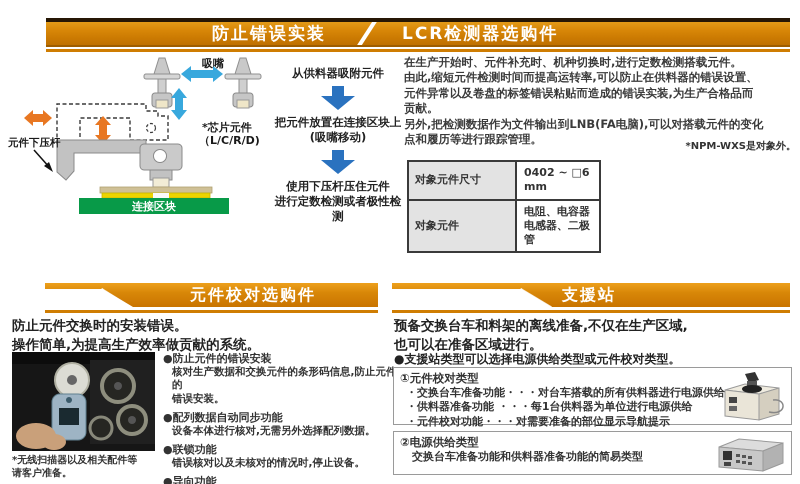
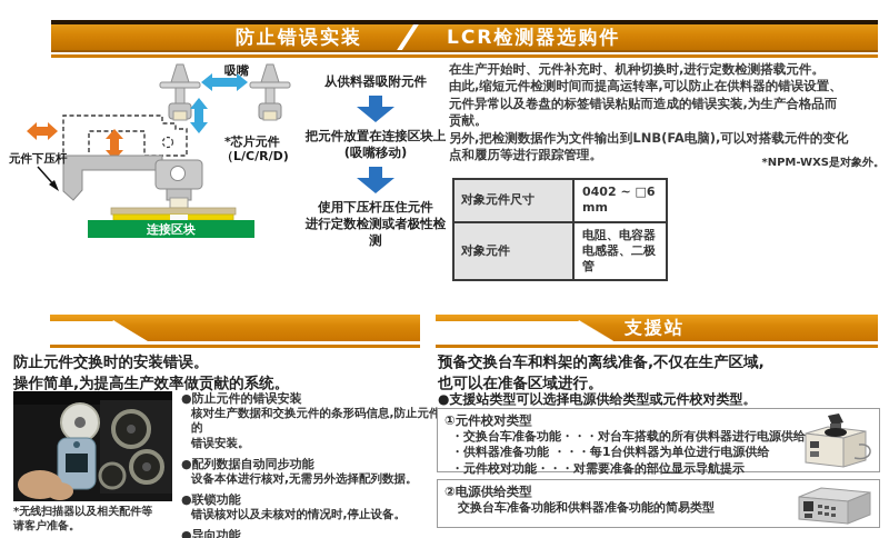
  防止错误实装
  LCR检测器选购件
  连接区块
  吸嘴
  *芯片元件
  （L/C/R/D)
  元件下压杆
  从供料器吸附元件
  把元件放置在连接区块上
  (吸嘴移动)
  使用下压杆压住元件
  进行定数检测或者极性检测
  在生产开始时、元件补充时、机种切换时,进行定数检测搭载元件。
  由此,缩短元件检测时间而提高运转率,可以防止在供料器的错误设置、
  元件异常以及卷盘的标签错误粘贴而造成的错误实装,为生产合格品而
  贡献。
  另外,把检测数据作为文件输出到LNB(FA电脑),可以对搭载元件的变化
  点和履历等进行跟踪管理。
  *NPM-WXS是对象外。
  对象元件尺寸
  0402 ~ □6 mm
  对象元件
  电阻、电容器
  电感器、二极管
- 元件校对选购件
  防止元件交换时的安装错误。
  操作简单,为提高生产效率做贡献的系统。
  *无线扫描器以及相关配件等
  请客户准备。
  ●防止元件的错误安装
  核对生产数据和交换元件的条形码信息,防止元件的
  错误安装。
  ●配列数据自动同步功能
  设备本体进行核对,无需另外选择配列数据。
  ●联锁功能
  错误核对以及未核对的情况时,停止设备。
  ●导向功能
  支援站
  预备交换台车和料架的离线准备,不仅在生产区域,
  也可以在准备区域进行。
  ●支援站类型可以选择电源供给类型或元件校对类型。
  ①元件校对类型
  ・交换台车准备功能・・・对台车搭载的所有供料器进行电源供给
  ・供料器准备功能 ・・・每1台供料器为单位进行电源供给
  ・元件校对功能・・・对需要准备的部位显示导航提示
  ②电源供给类型
  交换台车准备功能和供料器准备功能的简易类型
